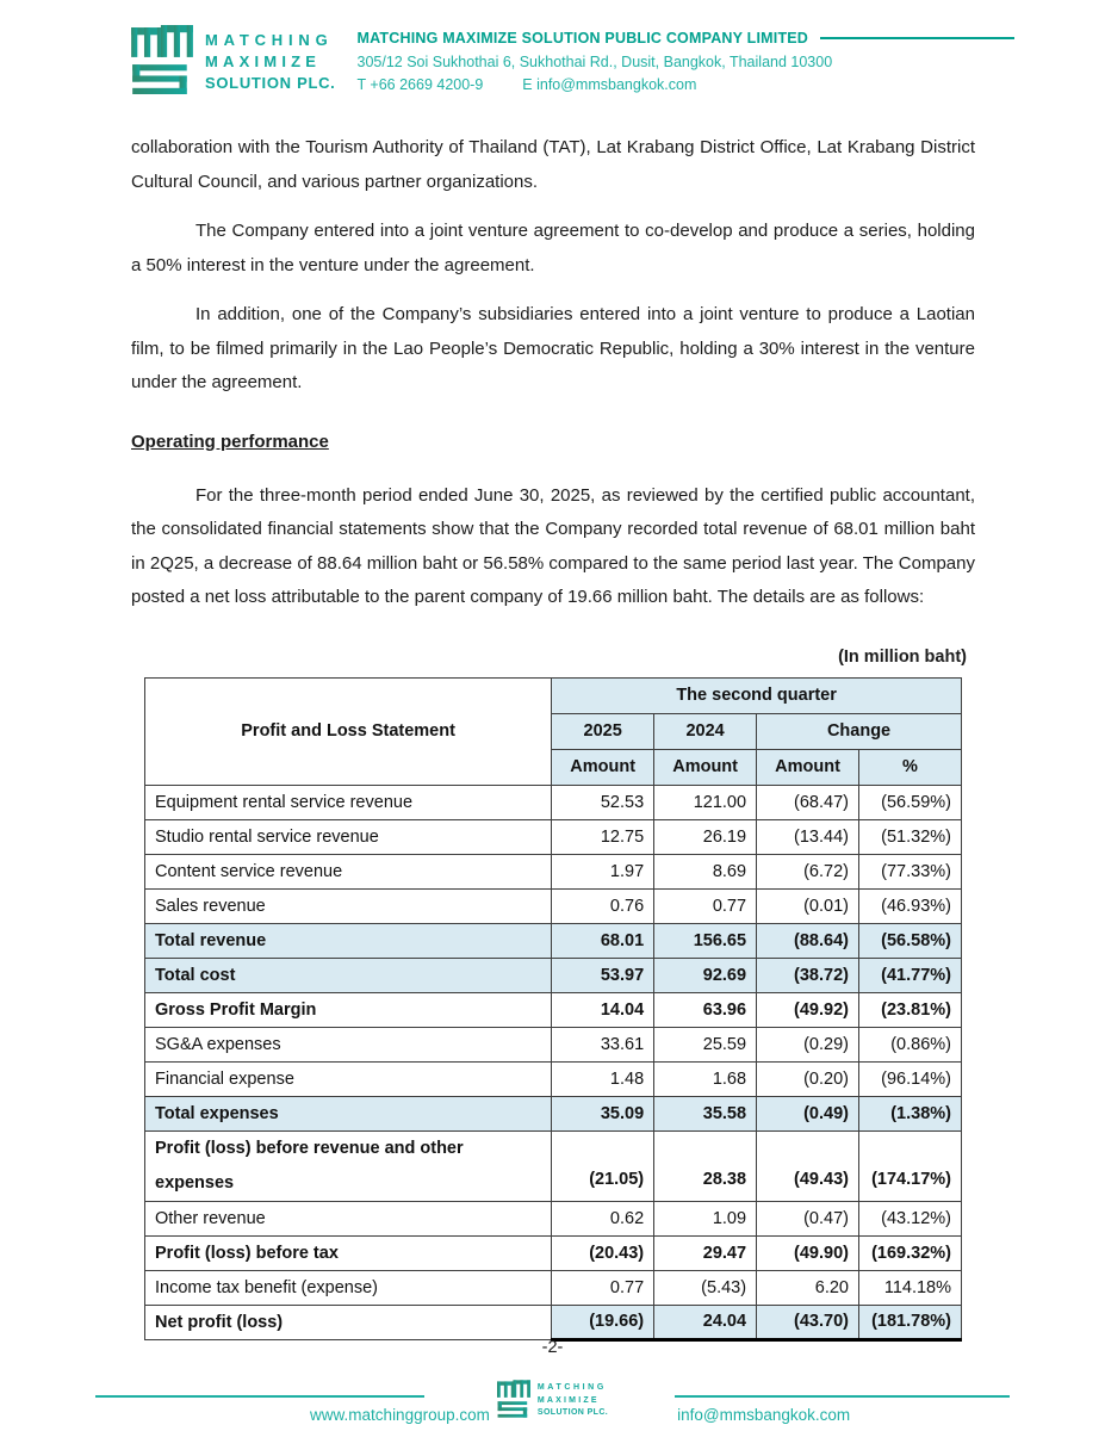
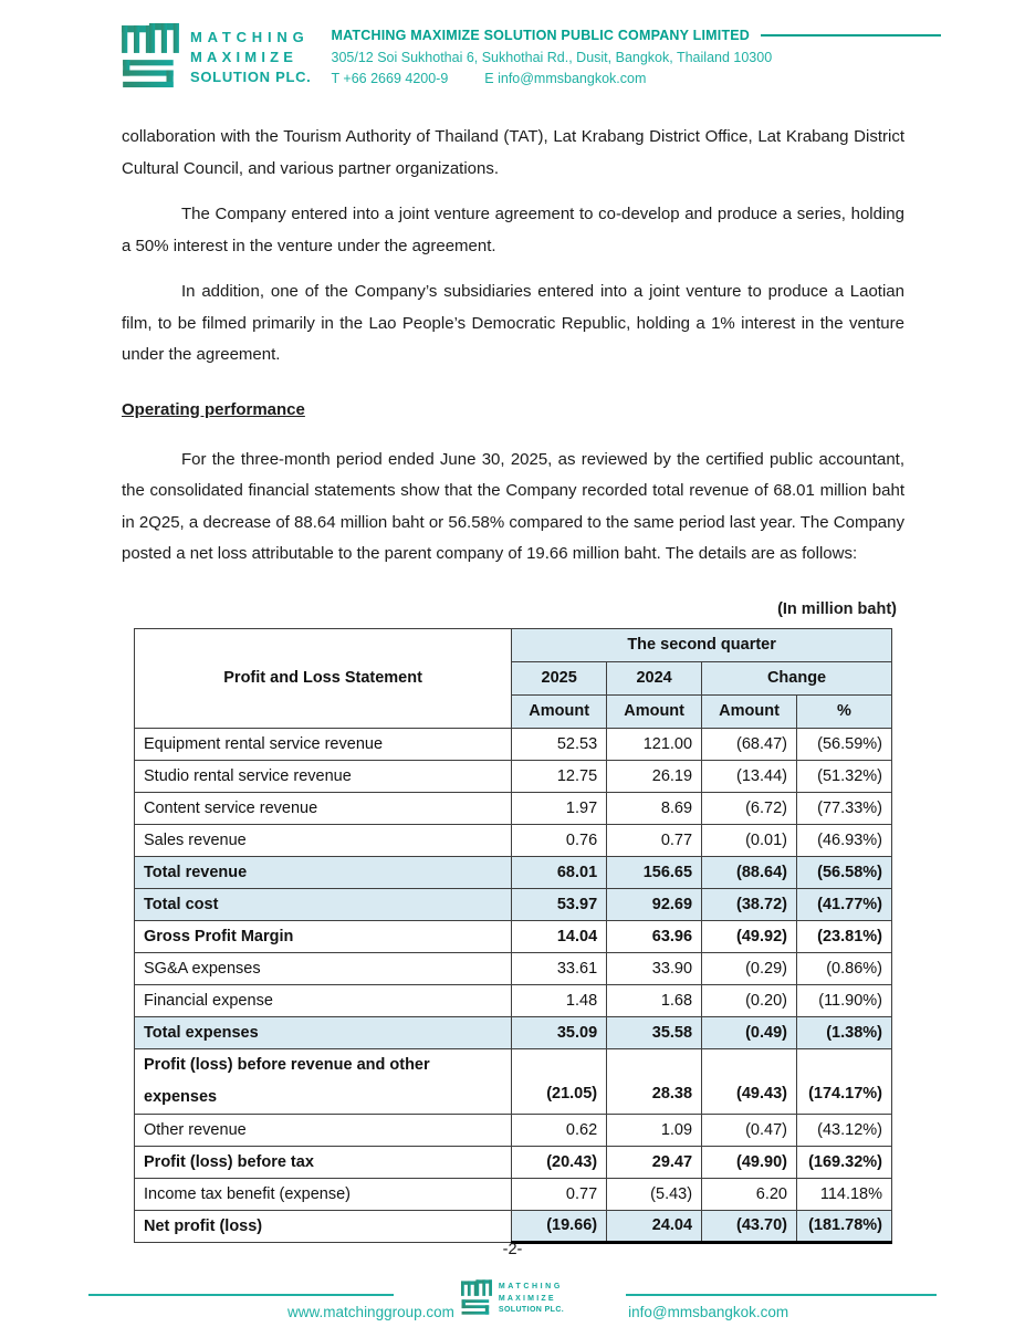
  MATCHING
  MAXIMIZE
  SOLUTION PLC.
  MATCHING MAXIMIZE SOLUTION PUBLIC COMPANY LIMITED
  305/12 Soi Sukhothai 6, Sukhothai Rd., Dusit, Bangkok, Thailand 10300
  T +66 2669 4200-9 E info@mmsbangkok.com
  collaboration with the Tourism Authority of Thailand (TAT), Lat Krabang District Office, Lat Krabang District Cultural Council, and various partner organizations.
  The Company entered into a joint venture agreement to co-develop and produce a series, holding a 50% interest in the venture under the agreement.
- In addition, one of the Company’s subsidiaries entered into a joint venture to produce a Laotian film, to be filmed primarily in the Lao People’s Democratic Republic, holding a 30% interest in the venture under the agreement.
+ In addition, one of the Company’s subsidiaries entered into a joint venture to produce a Laotian film, to be filmed primarily in the Lao People’s Democratic Republic, holding a 1% interest in the venture under the agreement.
  Operating performance
  For the three-month period ended June 30, 2025, as reviewed by the certified public accountant, the consolidated financial statements show that the Company recorded total revenue of 68.01 million baht in 2Q25, a decrease of 88.64 million baht or 56.58% compared to the same period last year. The Company posted a net loss attributable to the parent company of 19.66 million baht. The details are as follows:
  (In million baht)
  Profit and Loss Statement	The second quarter
  2025	2024	Change
  Amount	Amount	Amount	%
  Equipment rental service revenue	52.53	121.00	(68.47)	(56.59%)
  Studio rental service revenue	12.75	26.19	(13.44)	(51.32%)
  Content service revenue	1.97	8.69	(6.72)	(77.33%)
  Sales revenue	0.76	0.77	(0.01)	(46.93%)
  Total revenue	68.01	156.65	(88.64)	(56.58%)
  Total cost	53.97	92.69	(38.72)	(41.77%)
  Gross Profit Margin	14.04	63.96	(49.92)	(23.81%)
- SG&A expenses	33.61	25.59	(0.29)	(0.86%)
+ SG&A expenses	33.61	33.90	(0.29)	(0.86%)
- Financial expense	1.48	1.68	(0.20)	(96.14%)
+ Financial expense	1.48	1.68	(0.20)	(11.90%)
  Total expenses	35.09	35.58	(0.49)	(1.38%)
  Profit (loss) before revenue and other expenses	(21.05)	28.38	(49.43)	(174.17%)
  Other revenue	0.62	1.09	(0.47)	(43.12%)
  Profit (loss) before tax	(20.43)	29.47	(49.90)	(169.32%)
  Income tax benefit (expense)	0.77	(5.43)	6.20	114.18%
  Net profit (loss)	(19.66)	24.04	(43.70)	(181.78%)
  -2-
  www.matchinggroup.com
  info@mmsbangkok.com
